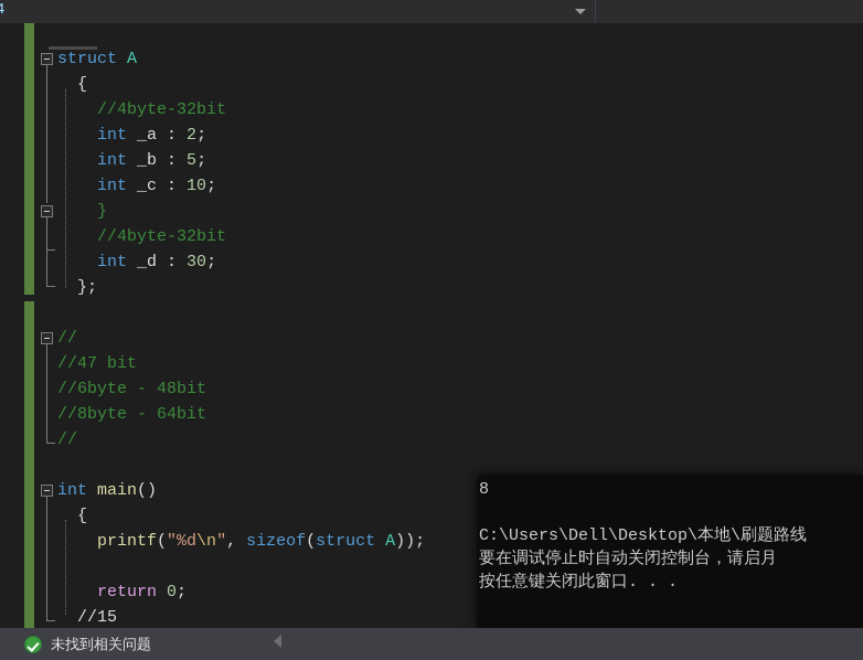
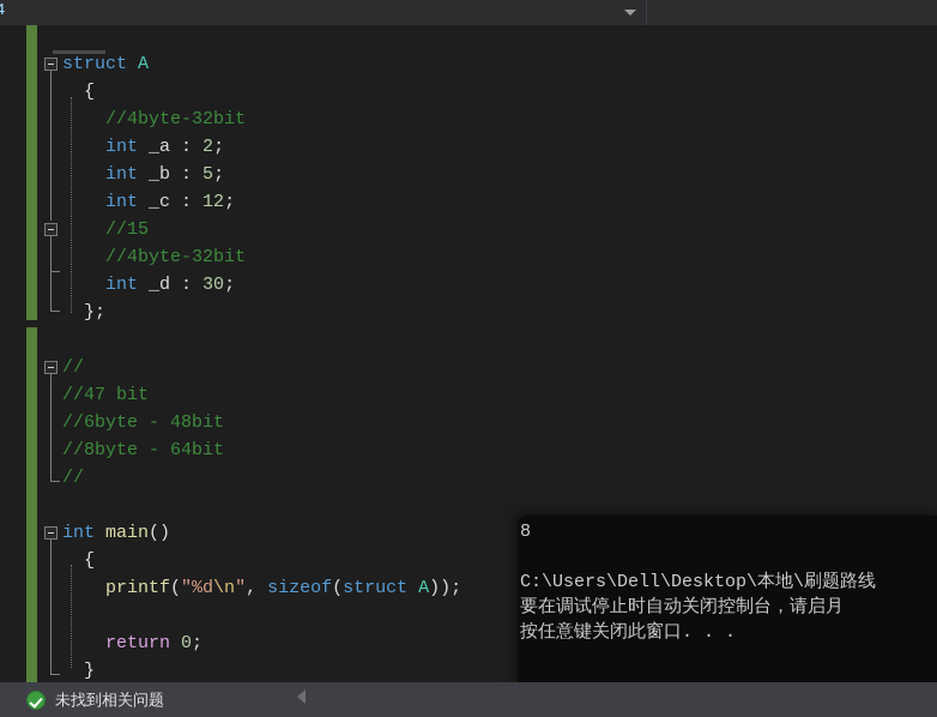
  4
  struct A
  {
  //4byte-32bit
  int _a : 2;
  int _b : 5;
- int _c : 10;
+ int _c : 12;
- }
+ //15
  //4byte-32bit
  int _d : 30;
  };
  //
  //47 bit
  //6byte - 48bit
  //8byte - 64bit
  //
  int main()
  {
  printf("%d\n", sizeof(struct A));
  return 0;
- //15
+ }
  8
  C:\Users\Dell\Desktop\本地\刷题路线
  要在调试停止时自动关闭控制台，请启月
  按任意键关闭此窗口. . .
  未找到相关问题
